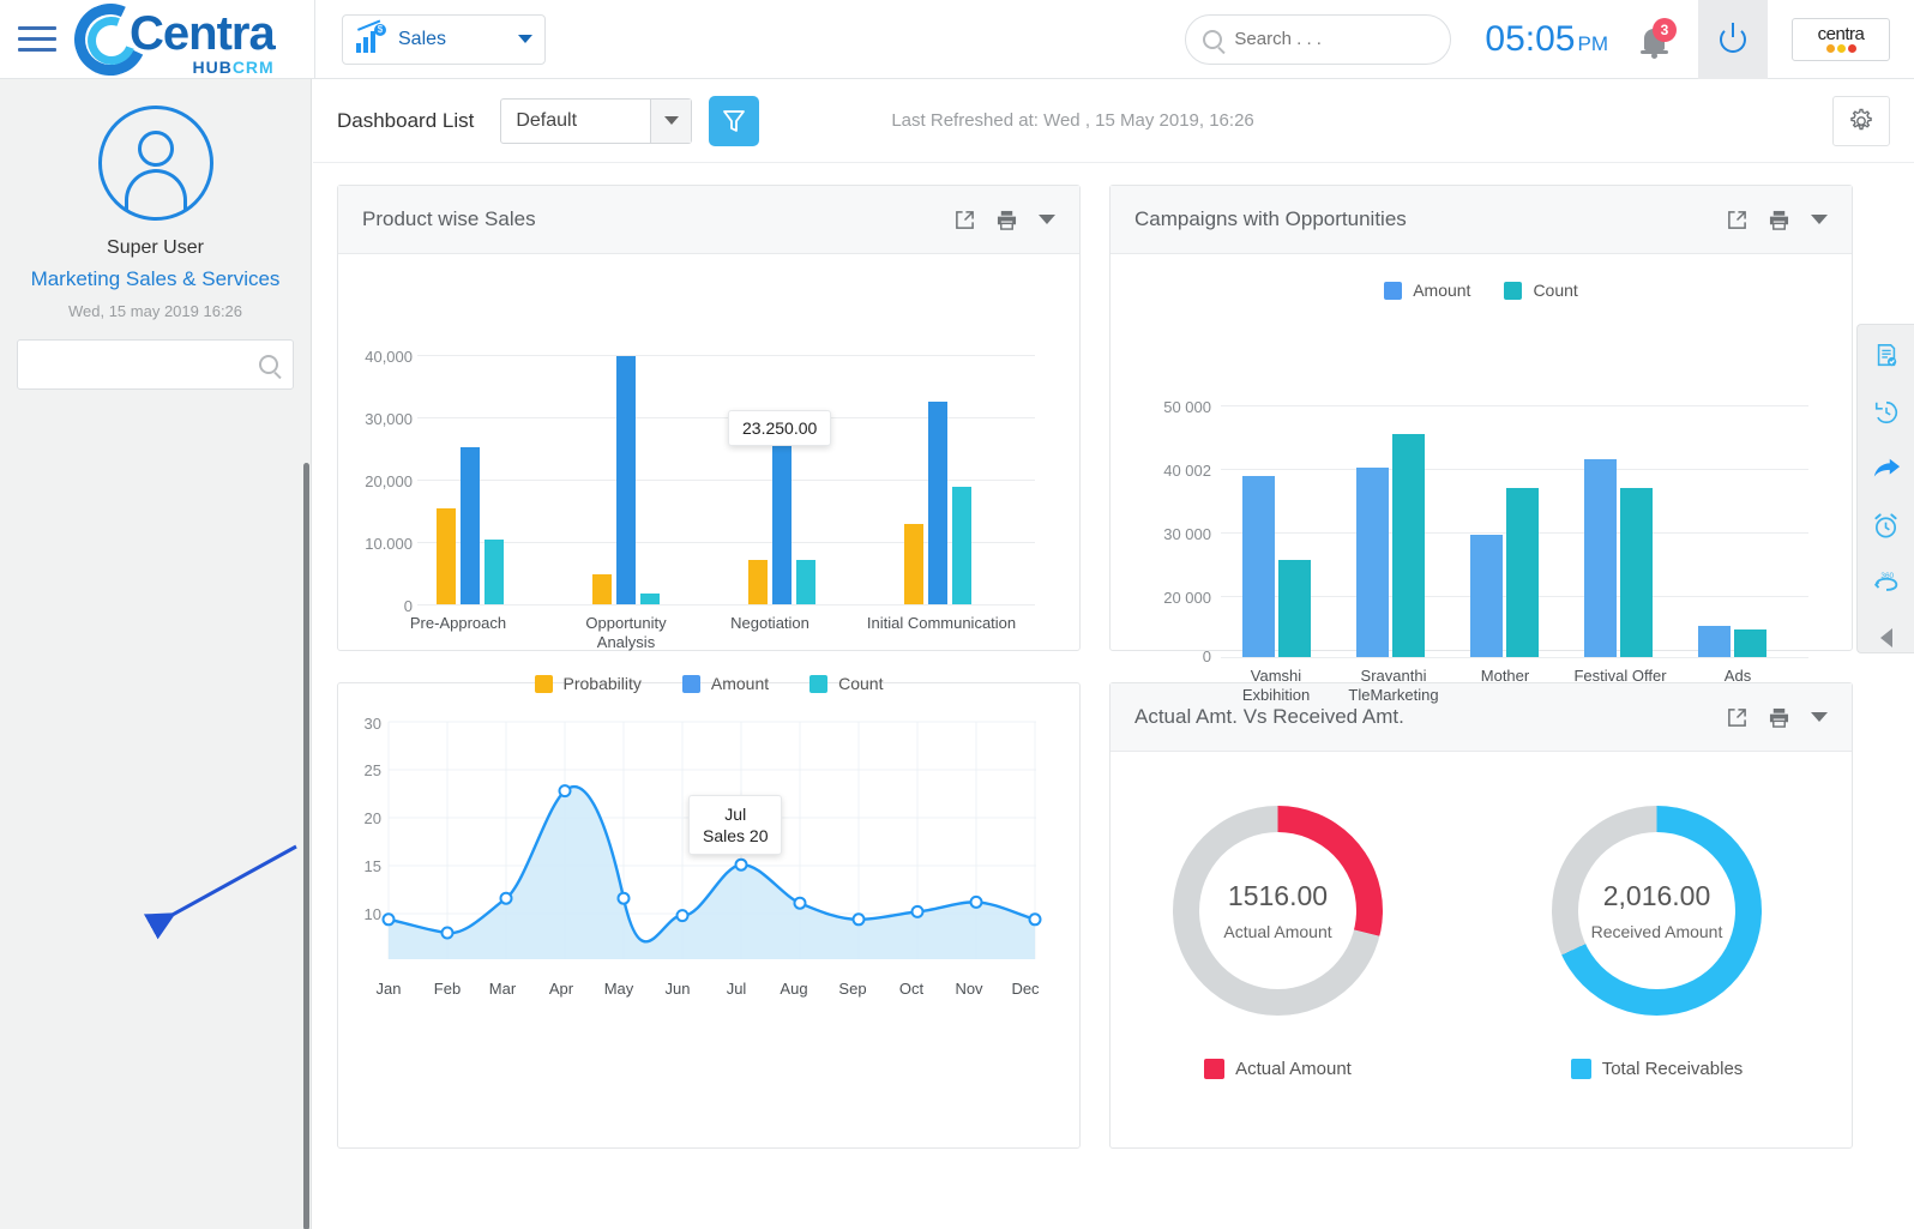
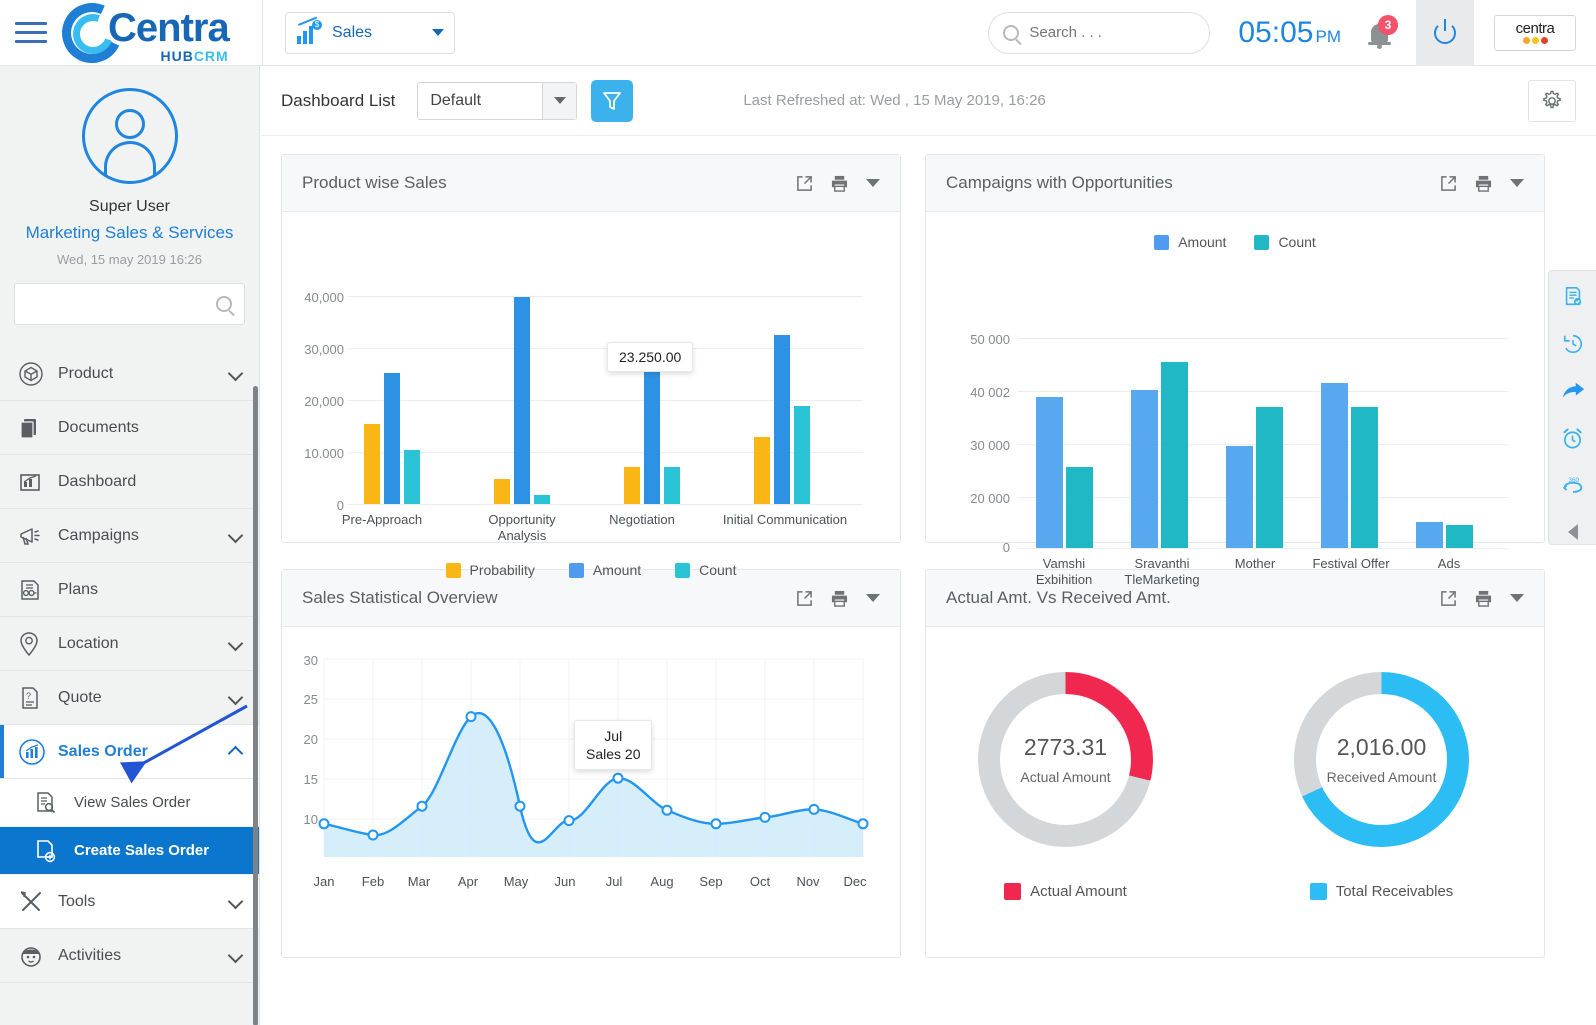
  Centra
  HUBCRM
  $
  Sales
  Search . . .
  05:05PM
  3
  centra
  Super User
  Marketing Sales & Services
  Wed, 15 may 2019 16:26
+ Product
+ Documents
+ Dashboard
+ Campaigns
+ Plans
+ Location
+ ?
+ Quote
+ Sales Order
+ View Sales Order
+ Create Sales Order
+ Tools
+ Activities
  Dashboard List
  Default
  Last Refreshed at: Wed , 15 May 2019, 16:26
  Product wise Sales
  40,000
  30,000
  20,000
  10.000
  0
  23.250.00
  Pre-Approach
  Opportunity Analysis
  Negotiation
  Initial Communication
  Probability
  Amount
  Count
  Campaigns with Opportunities
  Amount
  Count
  50 000
  40 002
  30 000
  20 000
  0
  Vamshi Exbihition
  Sravanthi TleMarketing
  Mother
  Festival Offer
  Ads
+ Sales Statistical Overview
  30
  25
  20
  15
  10
  Jul
  Sales 20
  Jan
  Feb
  Mar
  Apr
  May
  Jun
  Jul
  Aug
  Sep
  Oct
  Nov
  Dec
  Actual Amt. Vs Received Amt.
- 1516.00
+ 2773.31
  Actual Amount
  Actual Amount
  2,016.00
  Received Amount
  Total Receivables
